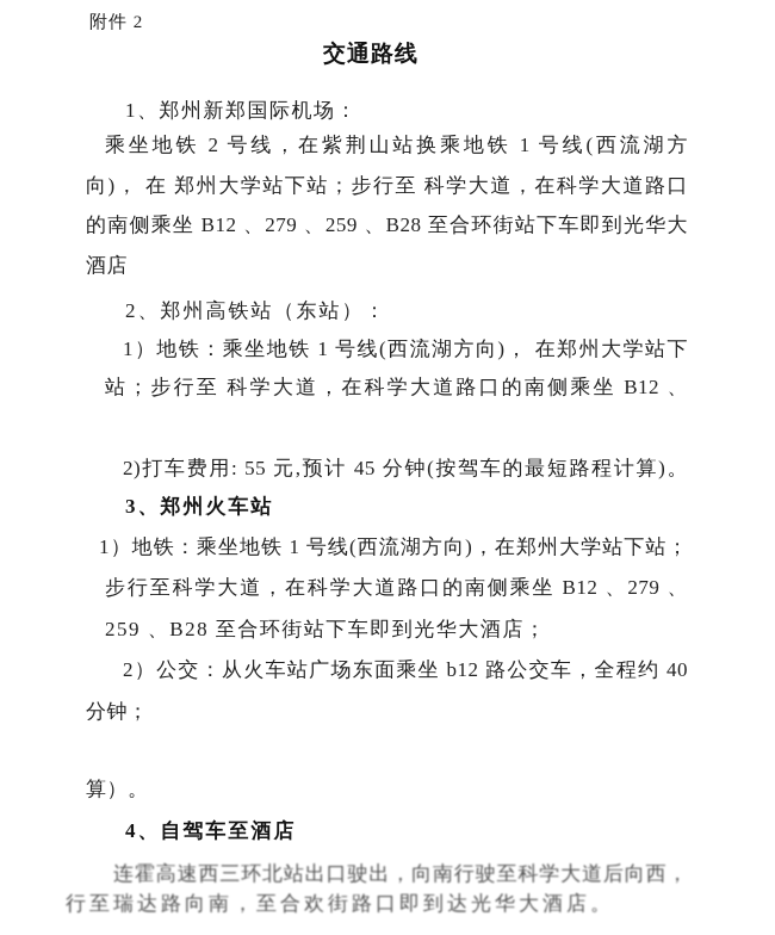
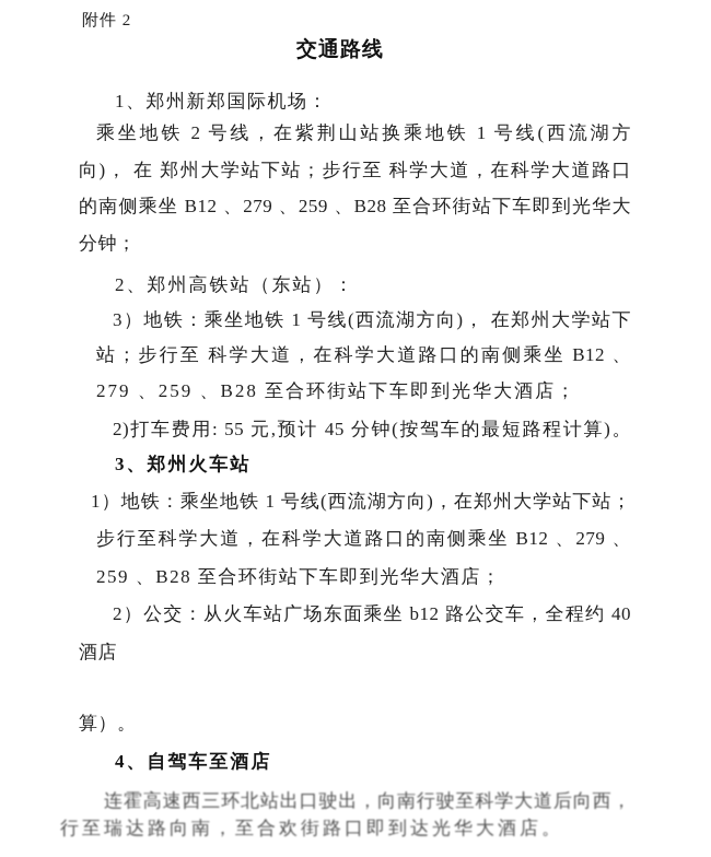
  附件 2
  交通路线
  1、郑州新郑国际机场：
  乘坐地铁 2 号线，在紫荆山站换乘地铁 1 号线(西流湖方
  向)， 在 郑州大学站下站；步行至 科学大道，在科学大道路口
  的南侧乘坐 B12 、279 、259 、B28 至合环街站下车即到光华大
- 酒店
+ 分钟；
  2、郑州高铁站（东站）：
- 1）地铁：乘坐地铁 1 号线(西流湖方向)， 在郑州大学站下
+ 3）地铁：乘坐地铁 1 号线(西流湖方向)， 在郑州大学站下
  站；步行至 科学大道，在科学大道路口的南侧乘坐 B12 、
+ 279 、259 、B28 至合环街站下车即到光华大酒店；
  2)打车费用: 55 元,预计 45 分钟(按驾车的最短路程计算)。
  3、郑州火车站
  1）地铁：乘坐地铁 1 号线(西流湖方向)，在郑州大学站下站；
  步行至科学大道，在科学大道路口的南侧乘坐 B12 、279 、
  259 、B28 至合环街站下车即到光华大酒店；
  2）公交：从火车站广场东面乘坐 b12 路公交车，全程约 40
- 分钟；
+ 酒店
  算）。
  4、自驾车至酒店
  连霍高速西三环北站出口驶出，向南行驶至科学大道后向西，
  行至瑞达路向南，至合欢街路口即到达光华大酒店。
